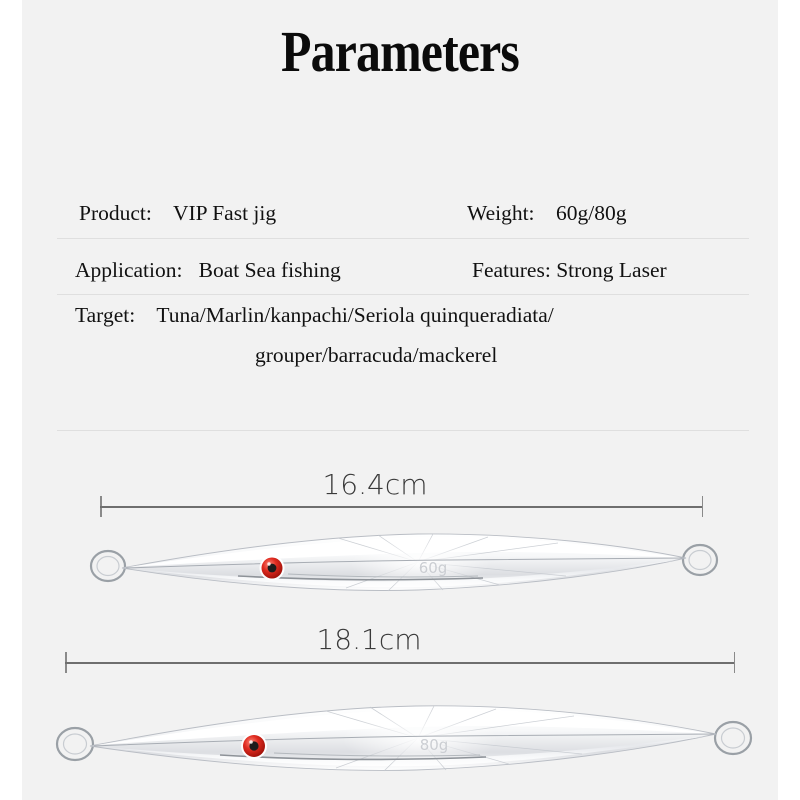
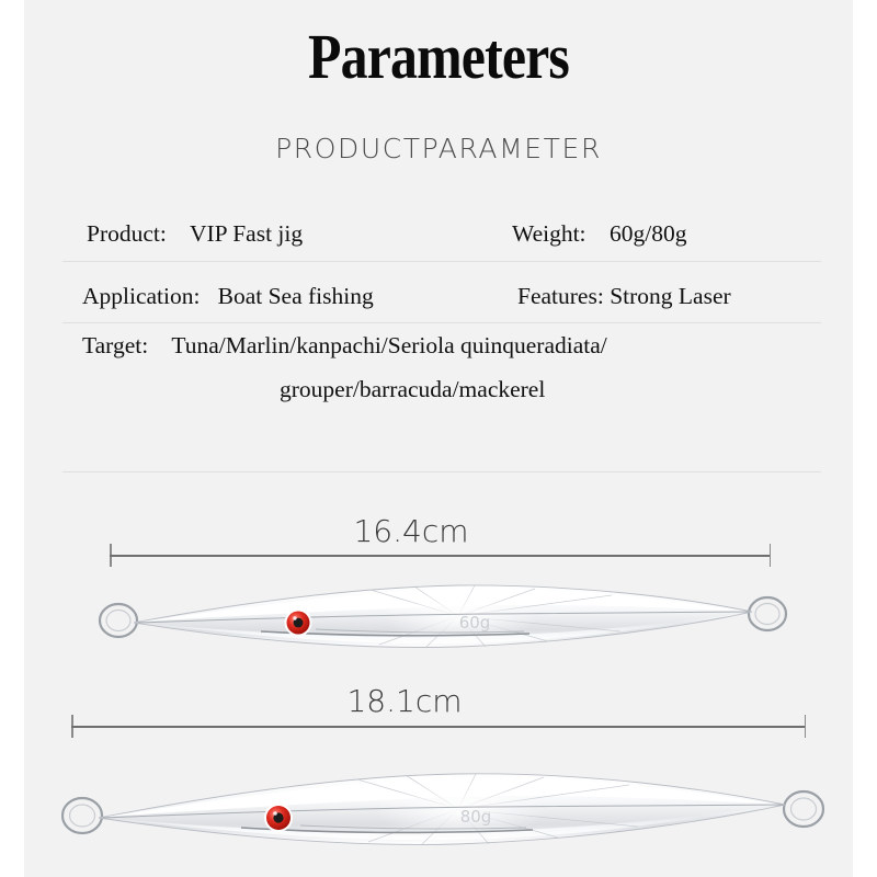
  Parameters
+ PRODUCTPARAMETER
  Product: VIP Fast jig
  Weight: 60g/80g
  Application: Boat Sea fishing
  Features: Strong Laser
  Target: Tuna/Marlin/kanpachi/Seriola quinqueradiata/
  grouper/barracuda/mackerel
  16.4cm
  60g
  18.1cm
  80g
